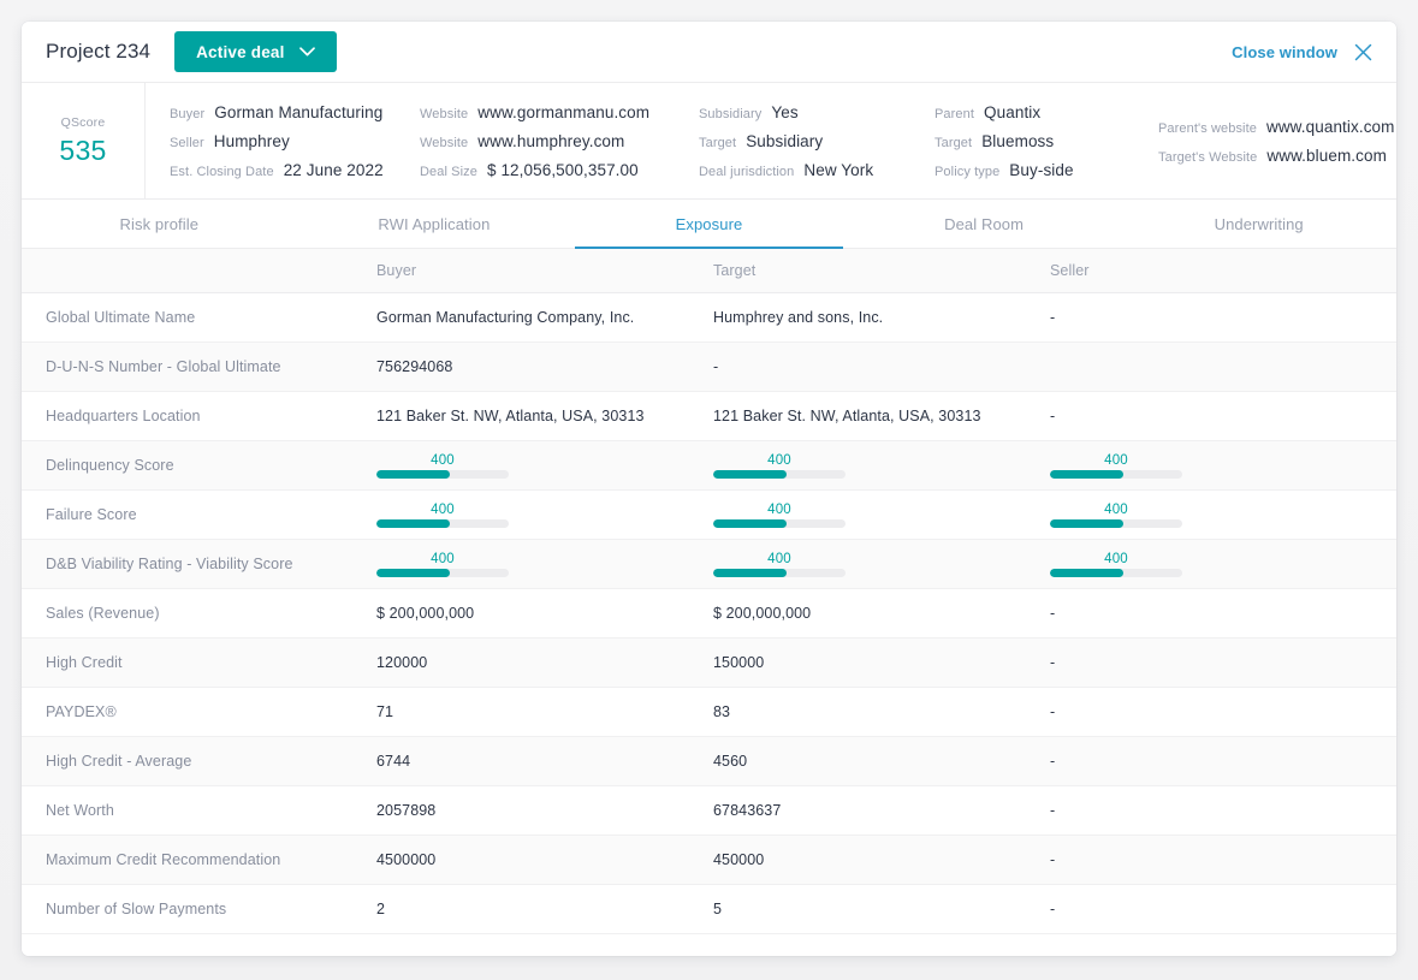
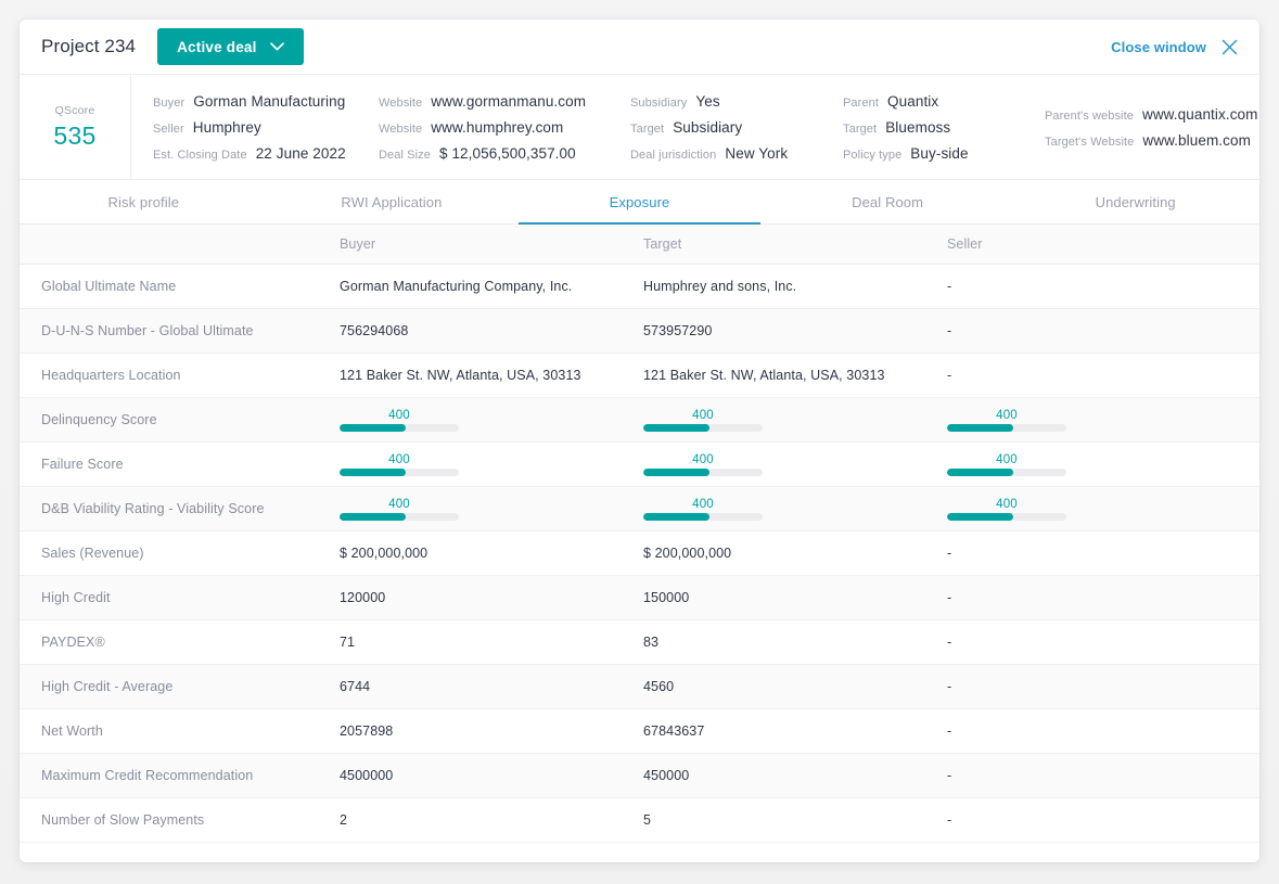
  Project 234
  Active deal
  Close window
  QScore
  535
  Buyer
  Gorman Manufacturing
  Seller
  Humphrey
  Est. Closing Date
  22 June 2022
  Website
  www.gormanmanu.com
  Website
  www.humphrey.com
  Deal Size
  $ 12,056,500,357.00
  Subsidiary
  Yes
  Target
  Subsidiary
  Deal jurisdiction
  New York
  Parent
  Quantix
  Target
  Bluemoss
  Policy type
  Buy-side
  Parent's website
  www.quantix.com
  Target's Website
  www.bluem.com
  Risk profile
  RWI Application
  Exposure
  Deal Room
  Underwriting
  Buyer
  Target
  Seller
  Global Ultimate Name
  Gorman Manufacturing Company, Inc.
  Humphrey and sons, Inc.
  -
  D-U-N-S Number - Global Ultimate
  756294068
+ 573957290
  -
  Headquarters Location
  121 Baker St. NW, Atlanta, USA, 30313
  121 Baker St. NW, Atlanta, USA, 30313
  -
  Delinquency Score
  400
  400
  400
  Failure Score
  400
  400
  400
  D&B Viability Rating - Viability Score
  400
  400
  400
  Sales (Revenue)
  $ 200,000,000
  $ 200,000,000
  -
  High Credit
  120000
  150000
  -
  PAYDEX®
  71
  83
  -
  High Credit - Average
  6744
  4560
  -
  Net Worth
  2057898
  67843637
  -
  Maximum Credit Recommendation
  4500000
  450000
  -
  Number of Slow Payments
  2
  5
  -
